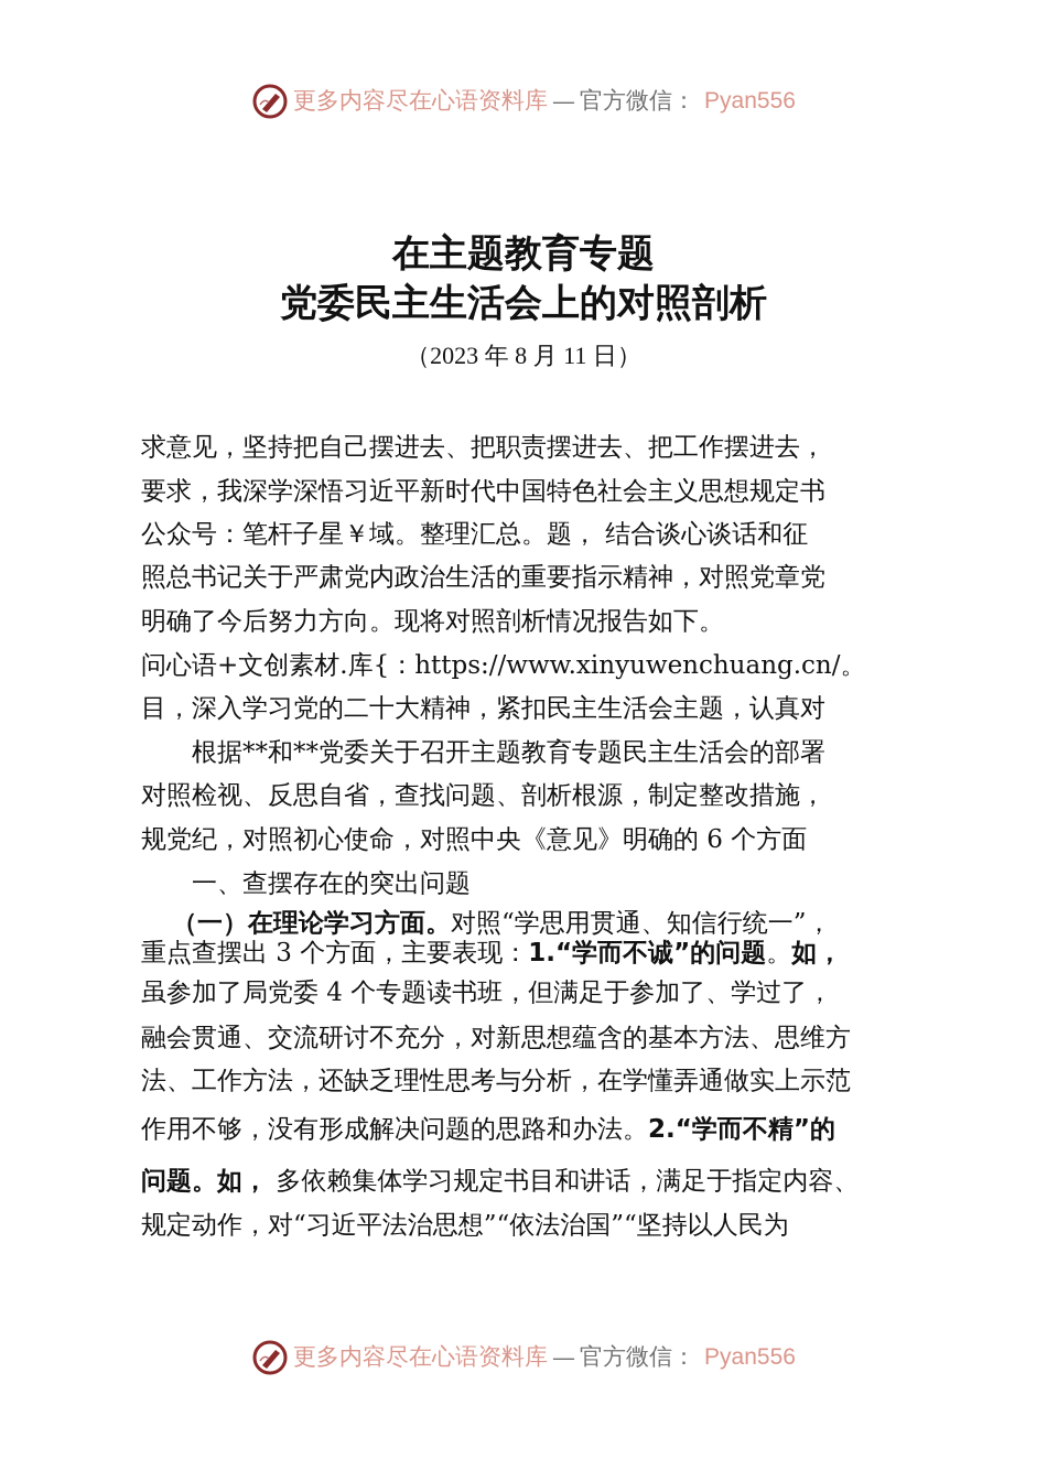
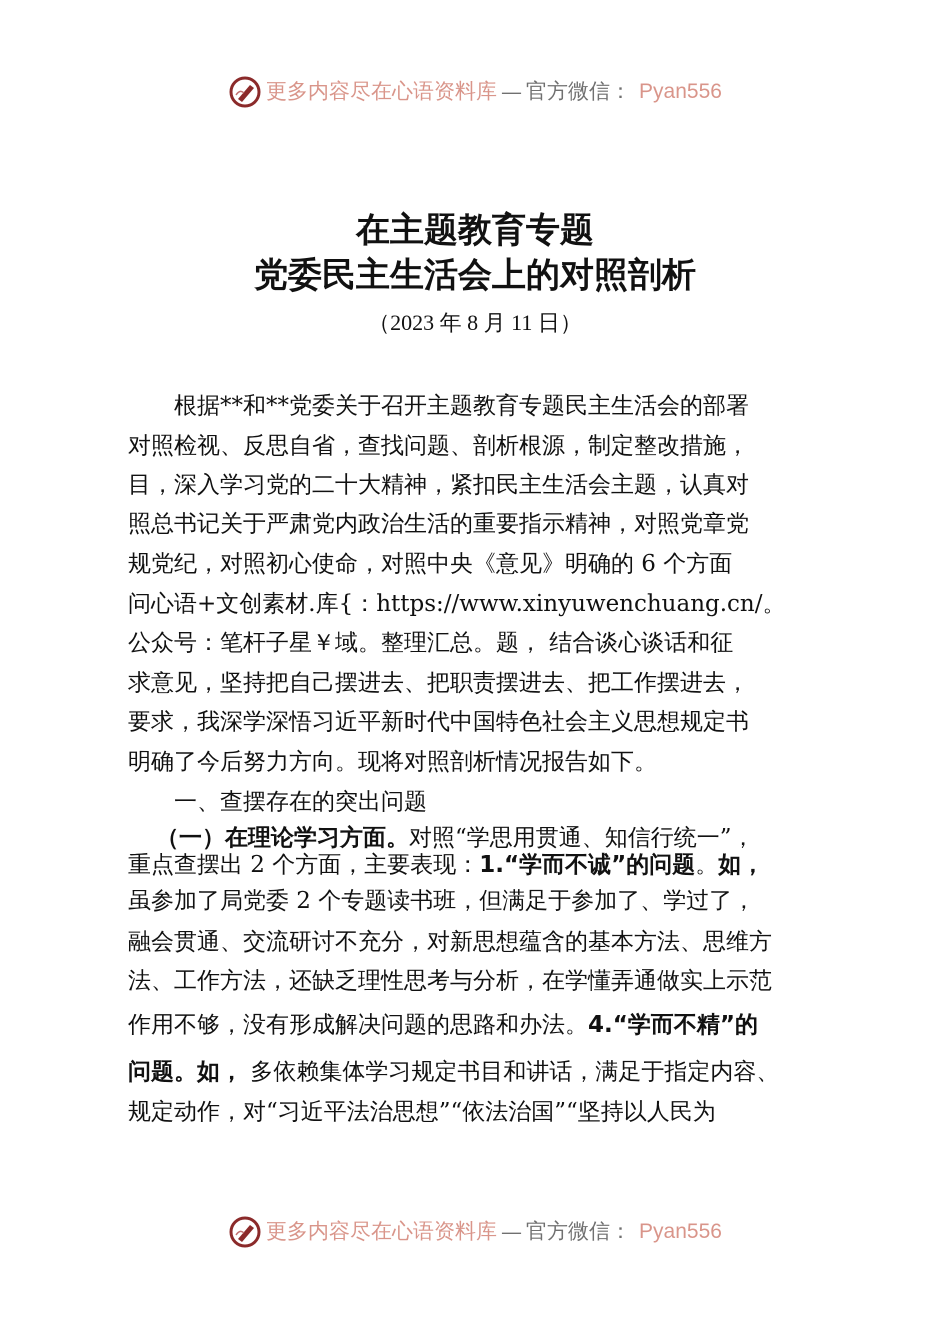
  更多内容尽在心语资料库
  —
  官方微信：
  Pyan556
  在主题教育专题
  党委民主生活会上的对照剖析
  （2023 年 8 月 11 日）
- 求意见，坚持把自己摆进去、把职责摆进去、把工作摆进去，
+ 根据**和**党委关于召开主题教育专题民主生活会的部署
- 要求，我深学深悟习近平新时代中国特色社会主义思想规定书
+ 对照检视、反思自省，查找问题、剖析根源，制定整改措施，
- 公众号：笔杆子星￥域。整理汇总。题， 结合谈心谈话和征
+ 目，深入学习党的二十大精神，紧扣民主生活会主题，认真对
  照总书记关于严肃党内政治生活的重要指示精神，对照党章党
- 明确了今后努力方向。现将对照剖析情况报告如下。
+ 规党纪，对照初心使命，对照中央《意见》明确的 6 个方面
  问心语+文创素材.库{：https://www.xinyuwenchuang.cn/。
- 目，深入学习党的二十大精神，紧扣民主生活会主题，认真对
+ 公众号：笔杆子星￥域。整理汇总。题， 结合谈心谈话和征
- 根据**和**党委关于召开主题教育专题民主生活会的部署
+ 求意见，坚持把自己摆进去、把职责摆进去、把工作摆进去，
- 对照检视、反思自省，查找问题、剖析根源，制定整改措施，
+ 要求，我深学深悟习近平新时代中国特色社会主义思想规定书
- 规党纪，对照初心使命，对照中央《意见》明确的 6 个方面
+ 明确了今后努力方向。现将对照剖析情况报告如下。
  一、查摆存在的突出问题
  （一）在理论学习方面。对照“学思用贯通、知信行统一”，
- 重点查摆出 3 个方面，主要表现：1.“学而不诚”的问题。如，
+ 重点查摆出 2 个方面，主要表现：1.“学而不诚”的问题。如，
- 虽参加了局党委 4 个专题读书班，但满足于参加了、学过了，
+ 虽参加了局党委 2 个专题读书班，但满足于参加了、学过了，
  融会贯通、交流研讨不充分，对新思想蕴含的基本方法、思维方
  法、工作方法，还缺乏理性思考与分析，在学懂弄通做实上示范
- 作用不够，没有形成解决问题的思路和办法。2.“学而不精”的
+ 作用不够，没有形成解决问题的思路和办法。4.“学而不精”的
  问题。如， 多依赖集体学习规定书目和讲话，满足于指定内容、
  规定动作，对“习近平法治思想”“依法治国”“坚持以人民为
  更多内容尽在心语资料库
  —
  官方微信：
  Pyan556
